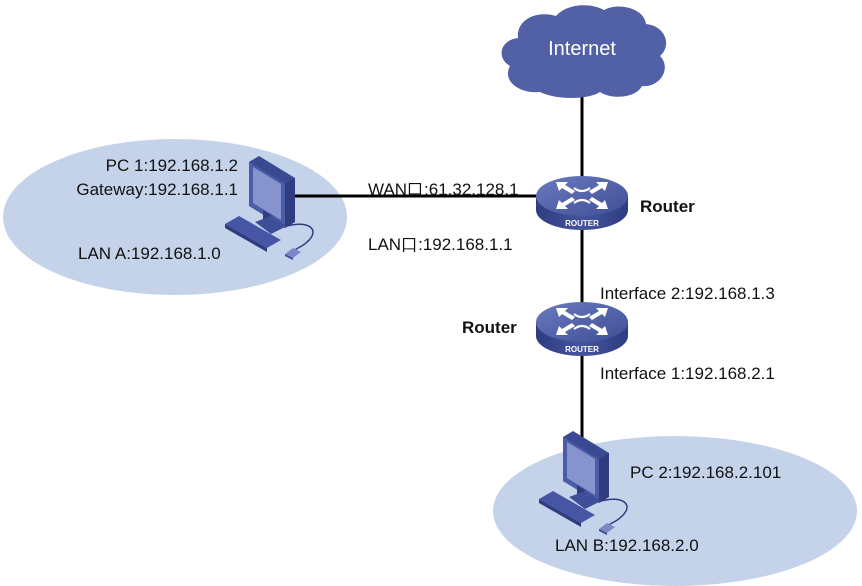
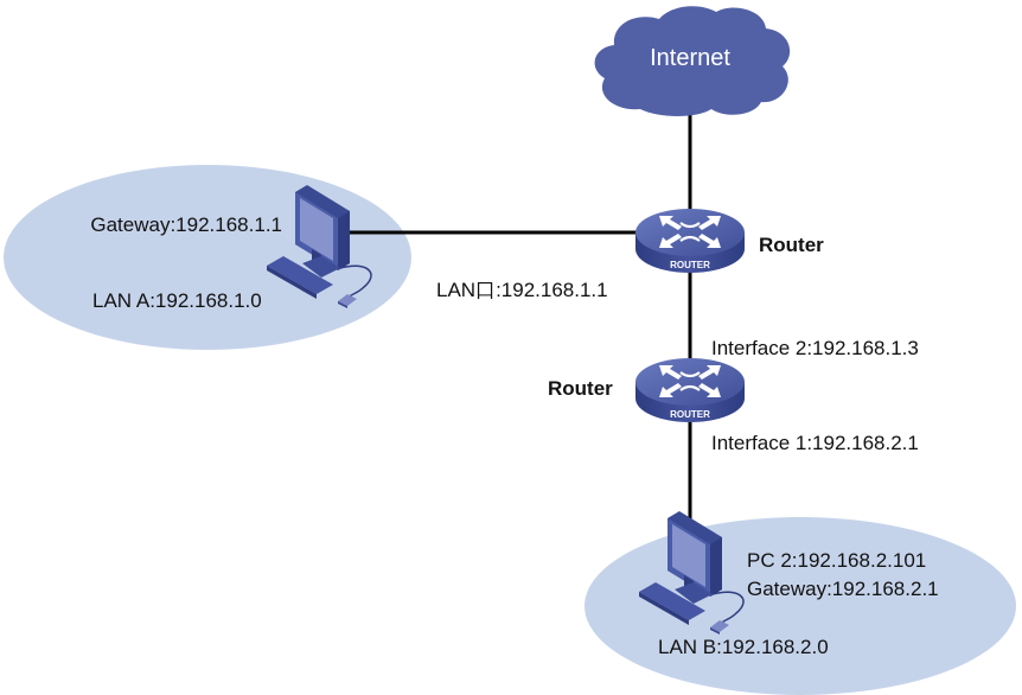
  ROUTER
  ROUTER
  Internet
- WAN口:61.32.128.1
  LAN口:192.168.1.1
  Router
  Interface 2:192.168.1.3
  Interface 1:192.168.2.1
  Router
- PC 1:192.168.1.2
  Gateway:192.168.1.1
  LAN A:192.168.1.0
  PC 2:192.168.2.101
+ Gateway:192.168.2.1
  LAN B:192.168.2.0
